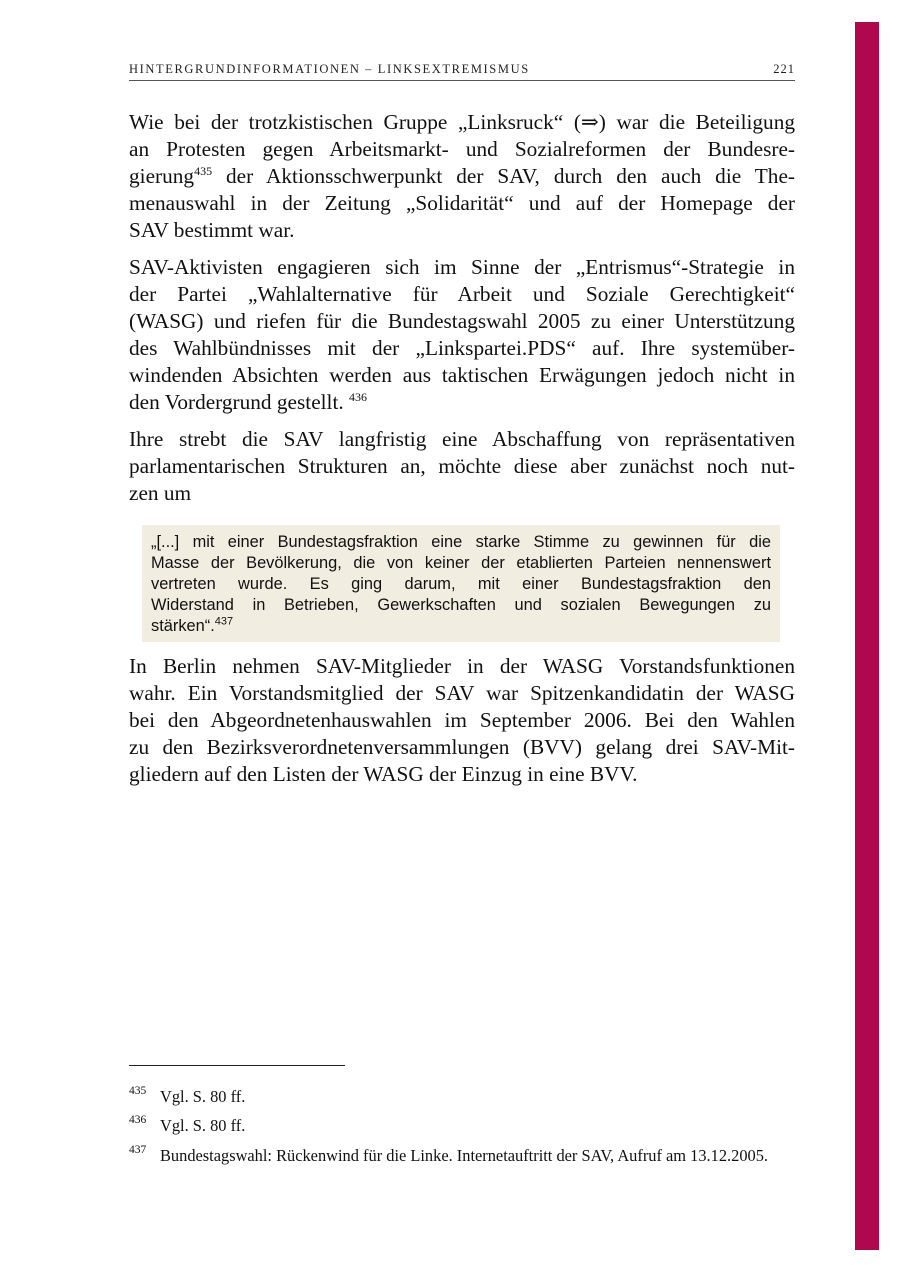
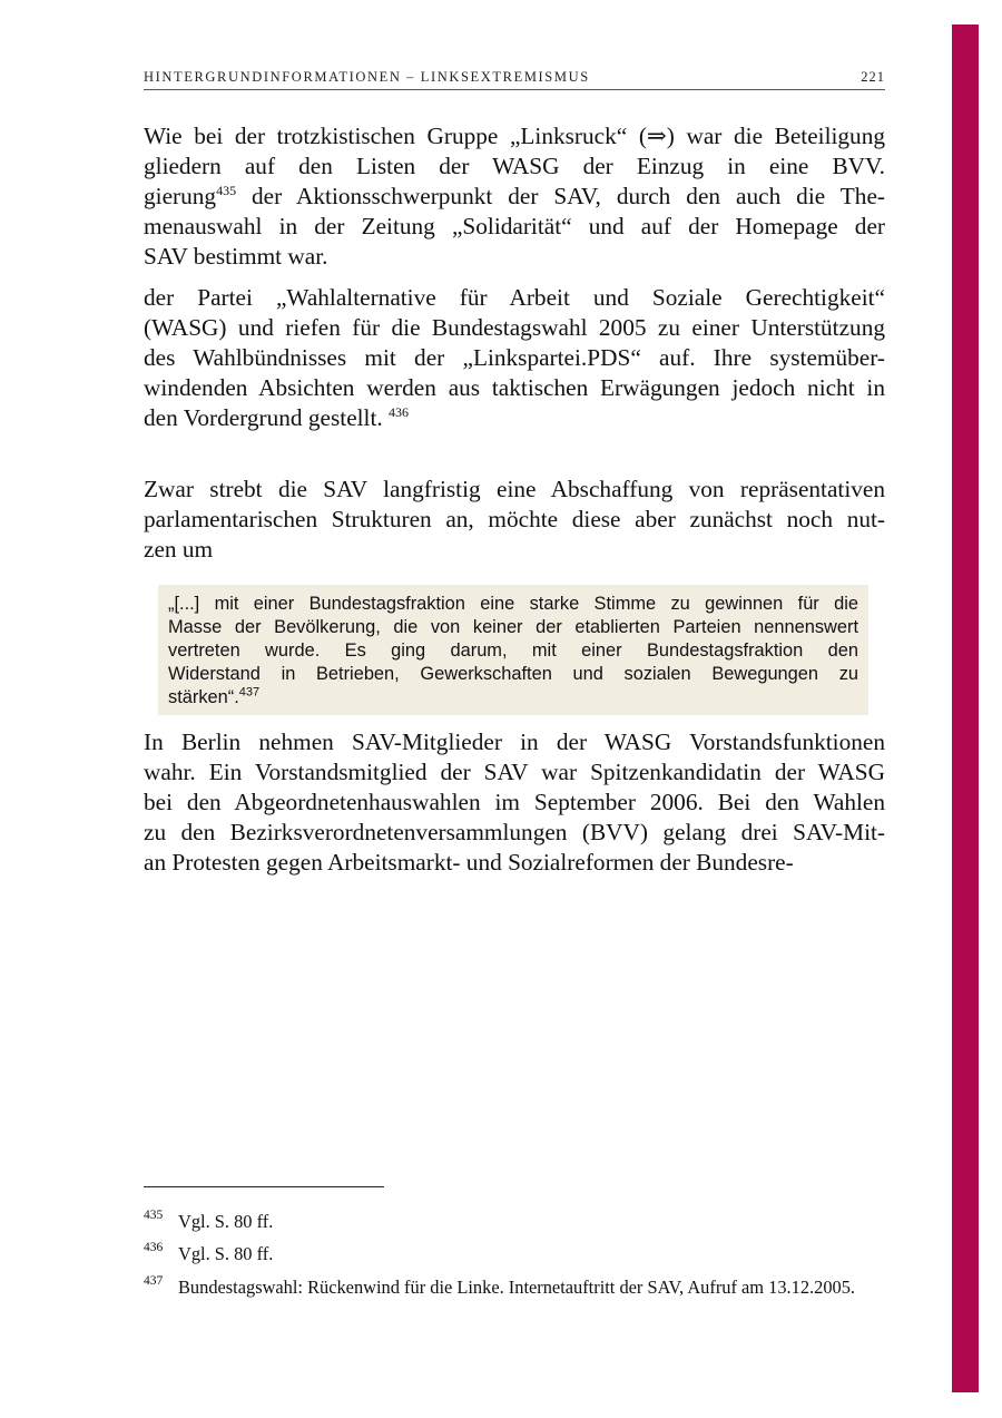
  HINTERGRUNDINFORMATIONEN – LINKSEXTREMISMUS
  221
  Wie bei der trotzkistischen Gruppe „Linksruck“ (⇒) war die Beteiligung
- an Protesten gegen Arbeitsmarkt- und Sozialreformen der Bundesre-
+ gliedern auf den Listen der WASG der Einzug in eine BVV.
  gierung435 der Aktionsschwerpunkt der SAV, durch den auch die The-
  menauswahl in der Zeitung „Solidarität“ und auf der Homepage der
  SAV bestimmt war.
- SAV-Aktivisten engagieren sich im Sinne der „Entrismus“-Strategie in
  der Partei „Wahlalternative für Arbeit und Soziale Gerechtigkeit“
  (WASG) und riefen für die Bundestagswahl 2005 zu einer Unterstützung
  des Wahlbündnisses mit der „Linkspartei.PDS“ auf. Ihre systemüber-
  windenden Absichten werden aus taktischen Erwägungen jedoch nicht in
  den Vordergrund gestellt. 436
- Ihre strebt die SAV langfristig eine Abschaffung von repräsentativen
+ Zwar strebt die SAV langfristig eine Abschaffung von repräsentativen
  parlamentarischen Strukturen an, möchte diese aber zunächst noch nut-
  zen um
  „[...] mit einer Bundestagsfraktion eine starke Stimme zu gewinnen für die
  Masse der Bevölkerung, die von keiner der etablierten Parteien nennenswert
  vertreten wurde. Es ging darum, mit einer Bundestagsfraktion den
  Widerstand in Betrieben, Gewerkschaften und sozialen Bewegungen zu
  stärken“.437
  In Berlin nehmen SAV-Mitglieder in der WASG Vorstandsfunktionen
  wahr. Ein Vorstandsmitglied der SAV war Spitzenkandidatin der WASG
  bei den Abgeordnetenhauswahlen im September 2006. Bei den Wahlen
  zu den Bezirksverordnetenversammlungen (BVV) gelang drei SAV-Mit-
- gliedern auf den Listen der WASG der Einzug in eine BVV.
+ an Protesten gegen Arbeitsmarkt- und Sozialreformen der Bundesre-
  435
  Vgl. S. 80 ff.
  436
  Vgl. S. 80 ff.
  437
  Bundestagswahl: Rückenwind für die Linke. Internetauftritt der SAV, Aufruf am 13.12.2005.
